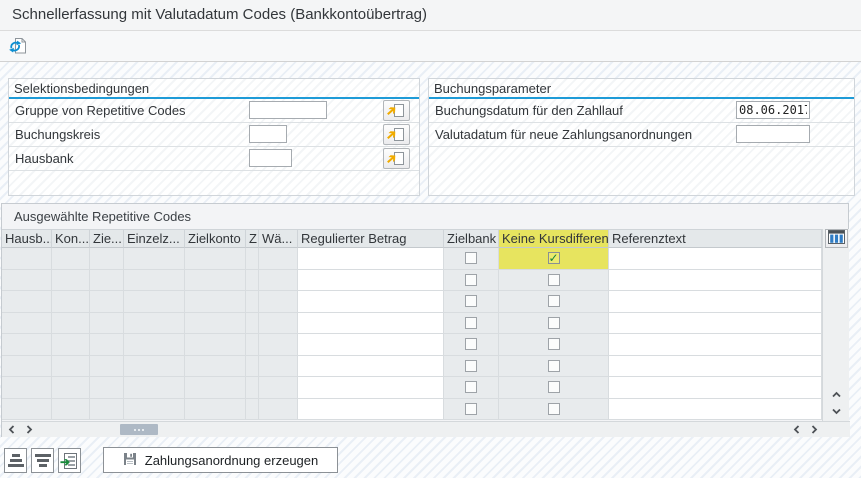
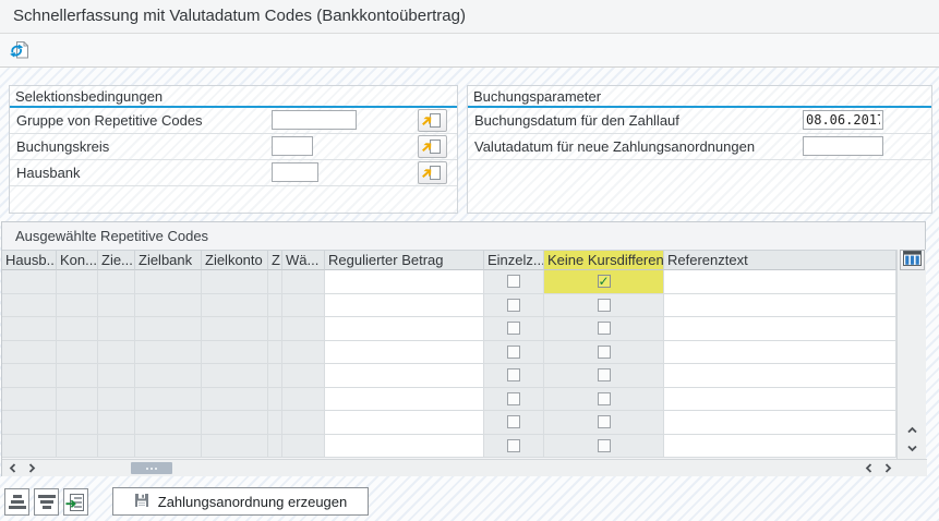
  Schnellerfassung mit Valutadatum Codes (Bankkontoübertrag)
  Selektionsbedingungen
  Gruppe von Repetitive Codes
  Buchungskreis
  Hausbank
  Buchungsparameter
  Buchungsdatum für den Zahllauf
  08.06.201
  Valutadatum für neue Zahlungsanordnungen
  Ausgewählte Repetitive Codes
  Hausb..
  Kon...
  Zie...
- Einzelz...
+ Zielbank
  Zielkonto
  Z
  Wä...
  Regulierter Betrag
- Zielbank
+ Einzelz...
  Keine Kursdifferen
  Referenztext
  ✓
  ➔
  Zahlungsanordnung erzeugen
